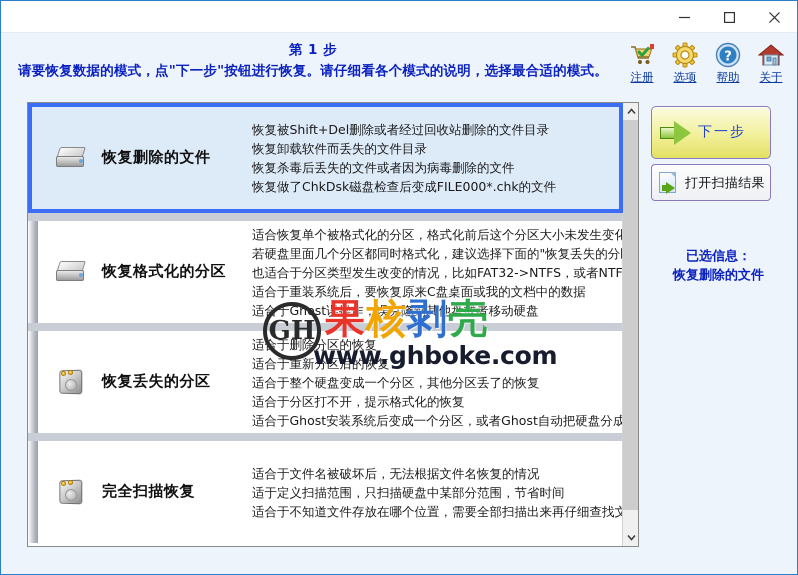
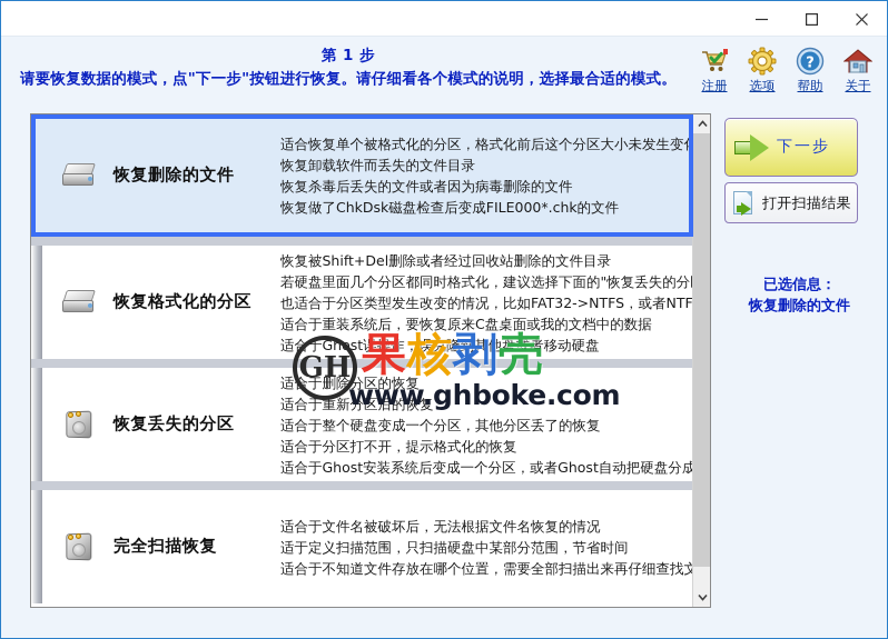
  第 1 步
  请要恢复数据的模式，点"下一步"按钮进行恢复。请仔细看各个模式的说明，选择最合适的模式。
  注册
  选项
  ?
  帮助
  关于
  恢复删除的文件
- 恢复被Shift+Del删除或者经过回收站删除的文件目录
+ 适合恢复单个被格式化的分区，格式化前后这个分区大小未发生变化
  恢复卸载软件而丢失的文件目录
  恢复杀毒后丢失的文件或者因为病毒删除的文件
  恢复做了ChkDsk磁盘检查后变成FILE000*.chk的文件
  恢复格式化的分区
- 适合恢复单个被格式化的分区，格式化前后这个分区大小未发生变化
+ 恢复被Shift+Del删除或者经过回收站删除的文件目录
  若硬盘里面几个分区都同时格式化，建议选择下面的"恢复丢失的分
  也适合于分区类型发生改变的情况，比如FAT32->NTFS，或者NTF
  适合于重装系统后，要恢复原来C盘桌面或我的文档中的数据
  适合于Ghost误操作，误克隆到其他盘或者移动硬盘
  恢复丢失的分区
  适合于删除分区的恢复
  适合于重新分区后的恢复
  适合于整个硬盘变成一个分区，其他分区丢了的恢复
  适合于分区打不开，提示格式化的恢复
  适合于Ghost安装系统后变成一个分区，或者Ghost自动把硬盘分成
  完全扫描恢复
  适合于文件名被破坏后，无法根据文件名恢复的情况
  适于定义扫描范围，只扫描硬盘中某部分范围，节省时间
  适合于不知道文件存放在哪个位置，需要全部扫描出来再仔细查找文
  下一步
  打开扫描结果
  已选信息：
  恢复删除的文件
  GH
  果核剥壳
  www.ghboke.com
